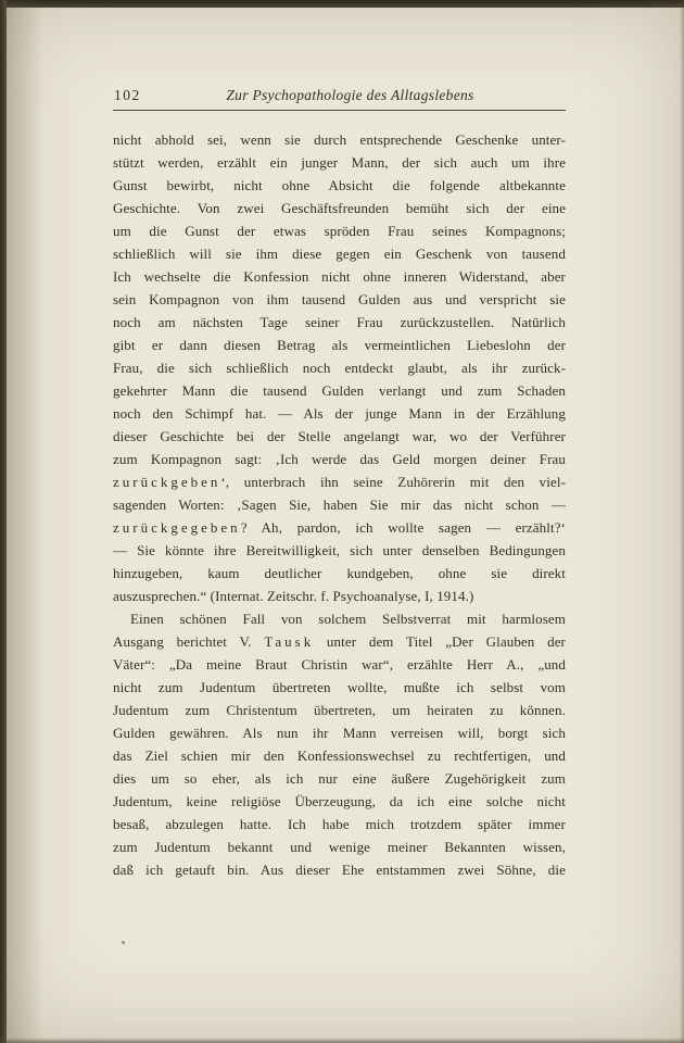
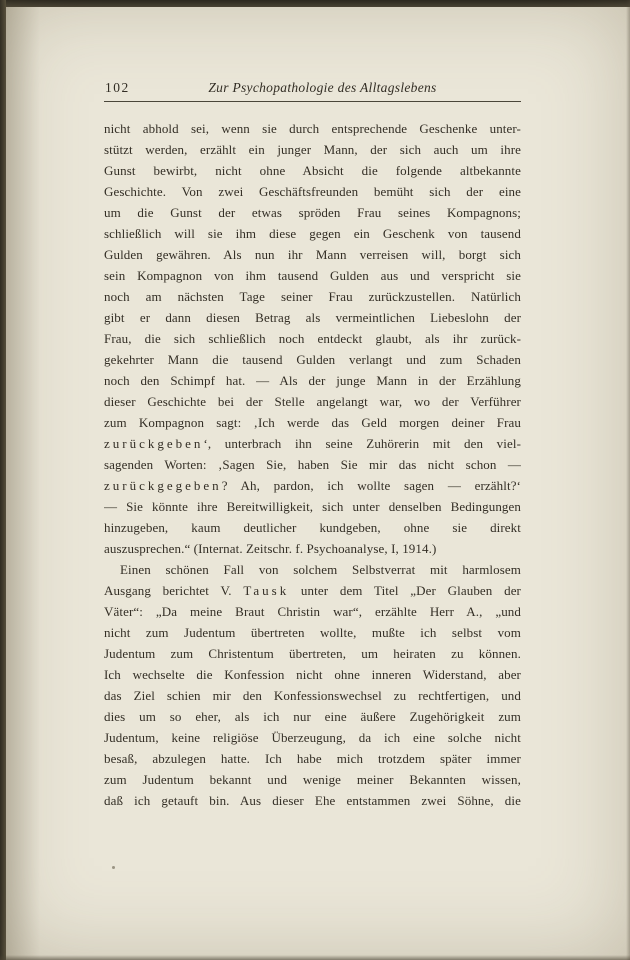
  102
  Zur Psychopathologie des Alltagslebens
  nicht abhold sei, wenn sie durch entsprechende Geschenke unter-
  stützt werden, erzählt ein junger Mann, der sich auch um ihre
  Gunst bewirbt, nicht ohne Absicht die folgende altbekannte
  Geschichte. Von zwei Geschäftsfreunden bemüht sich der eine
  um die Gunst der etwas spröden Frau seines Kompagnons;
  schließlich will sie ihm diese gegen ein Geschenk von tausend
- Ich wechselte die Konfession nicht ohne inneren Widerstand, aber
+ Gulden gewähren. Als nun ihr Mann verreisen will, borgt sich
  sein Kompagnon von ihm tausend Gulden aus und verspricht sie
  noch am nächsten Tage seiner Frau zurückzustellen. Natürlich
  gibt er dann diesen Betrag als vermeintlichen Liebeslohn der
  Frau, die sich schließlich noch entdeckt glaubt, als ihr zurück-
  gekehrter Mann die tausend Gulden verlangt und zum Schaden
  noch den Schimpf hat. — Als der junge Mann in der Erzählung
  dieser Geschichte bei der Stelle angelangt war, wo der Verführer
  zum Kompagnon sagt: ‚Ich werde das Geld morgen deiner Frau
  zurückgeben‘, unterbrach ihn seine Zuhörerin mit den viel-
  sagenden Worten: ‚Sagen Sie, haben Sie mir das nicht schon —
  zurückgegeben? Ah, pardon, ich wollte sagen — erzählt?‘
  — Sie könnte ihre Bereitwilligkeit, sich unter denselben Bedingungen
  hinzugeben, kaum deutlicher kundgeben, ohne sie direkt
  auszusprechen.“ (Internat. Zeitschr. f. Psychoanalyse, I, 1914.)
  Einen schönen Fall von solchem Selbstverrat mit harmlosem
  Ausgang berichtet V. Tausk unter dem Titel „Der Glauben der
  Väter“: „Da meine Braut Christin war“, erzählte Herr A., „und
  nicht zum Judentum übertreten wollte, mußte ich selbst vom
  Judentum zum Christentum übertreten, um heiraten zu können.
- Gulden gewähren. Als nun ihr Mann verreisen will, borgt sich
+ Ich wechselte die Konfession nicht ohne inneren Widerstand, aber
  das Ziel schien mir den Konfessionswechsel zu rechtfertigen, und
  dies um so eher, als ich nur eine äußere Zugehörigkeit zum
  Judentum, keine religiöse Überzeugung, da ich eine solche nicht
  besaß, abzulegen hatte. Ich habe mich trotzdem später immer
  zum Judentum bekannt und wenige meiner Bekannten wissen,
  daß ich getauft bin. Aus dieser Ehe entstammen zwei Söhne, die
